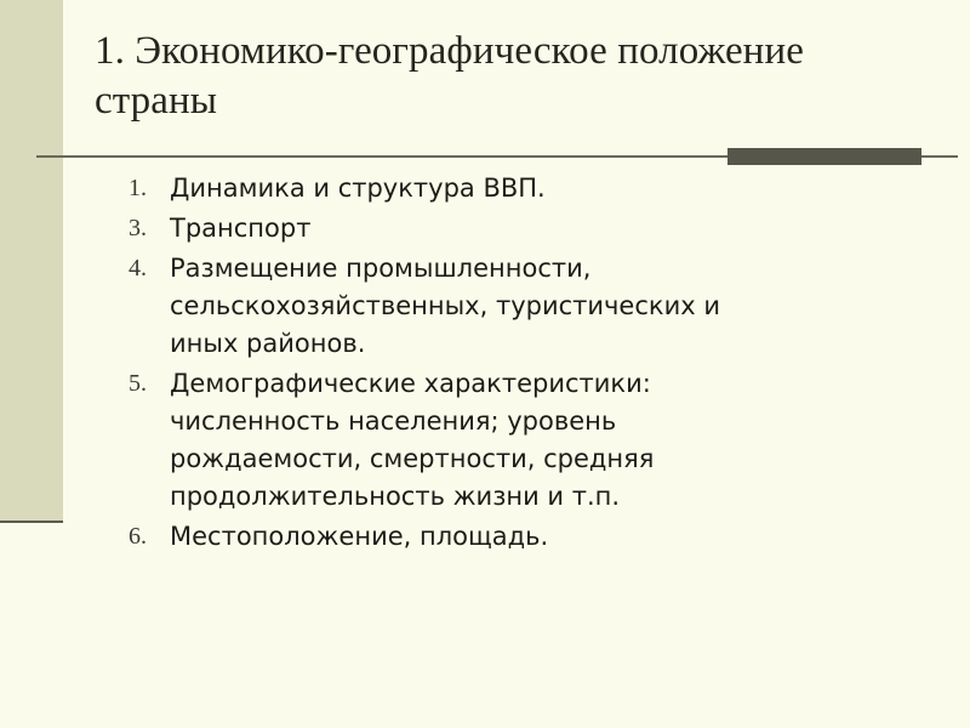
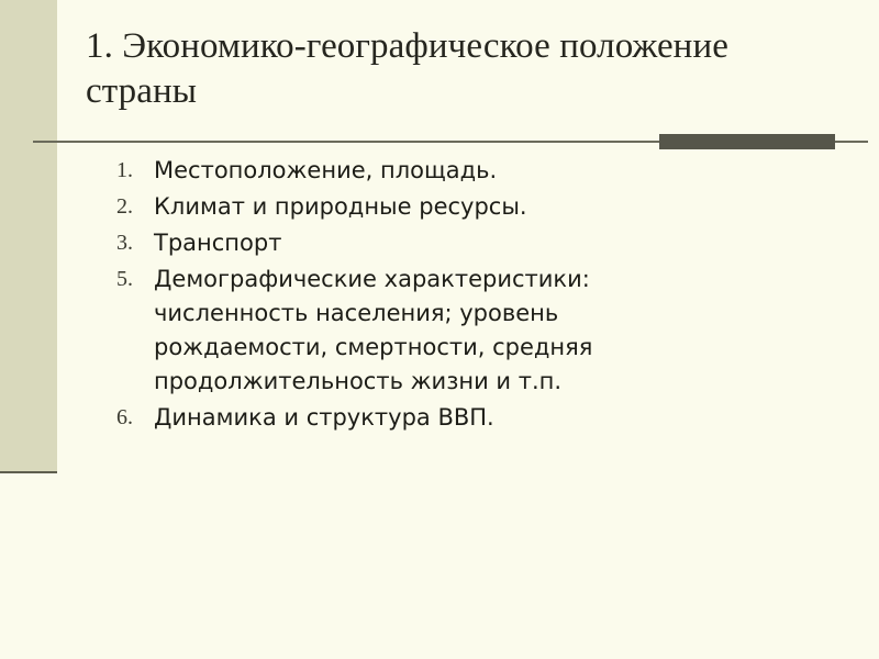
  1. Экономико-географическое положение страны
  1.
- Динамика и структура ВВП.
+ Местоположение, площадь.
+ 2.
+ Климат и природные ресурсы.
  3.
  Транспорт
- 4.
- Размещение промышленности,
- сельскохозяйственных, туристических и
- иных районов.
  5.
  Демографические характеристики:
  численность населения; уровень
  рождаемости, смертности, средняя
  продолжительность жизни и т.п.
  6.
- Местоположение, площадь.
+ Динамика и структура ВВП.
